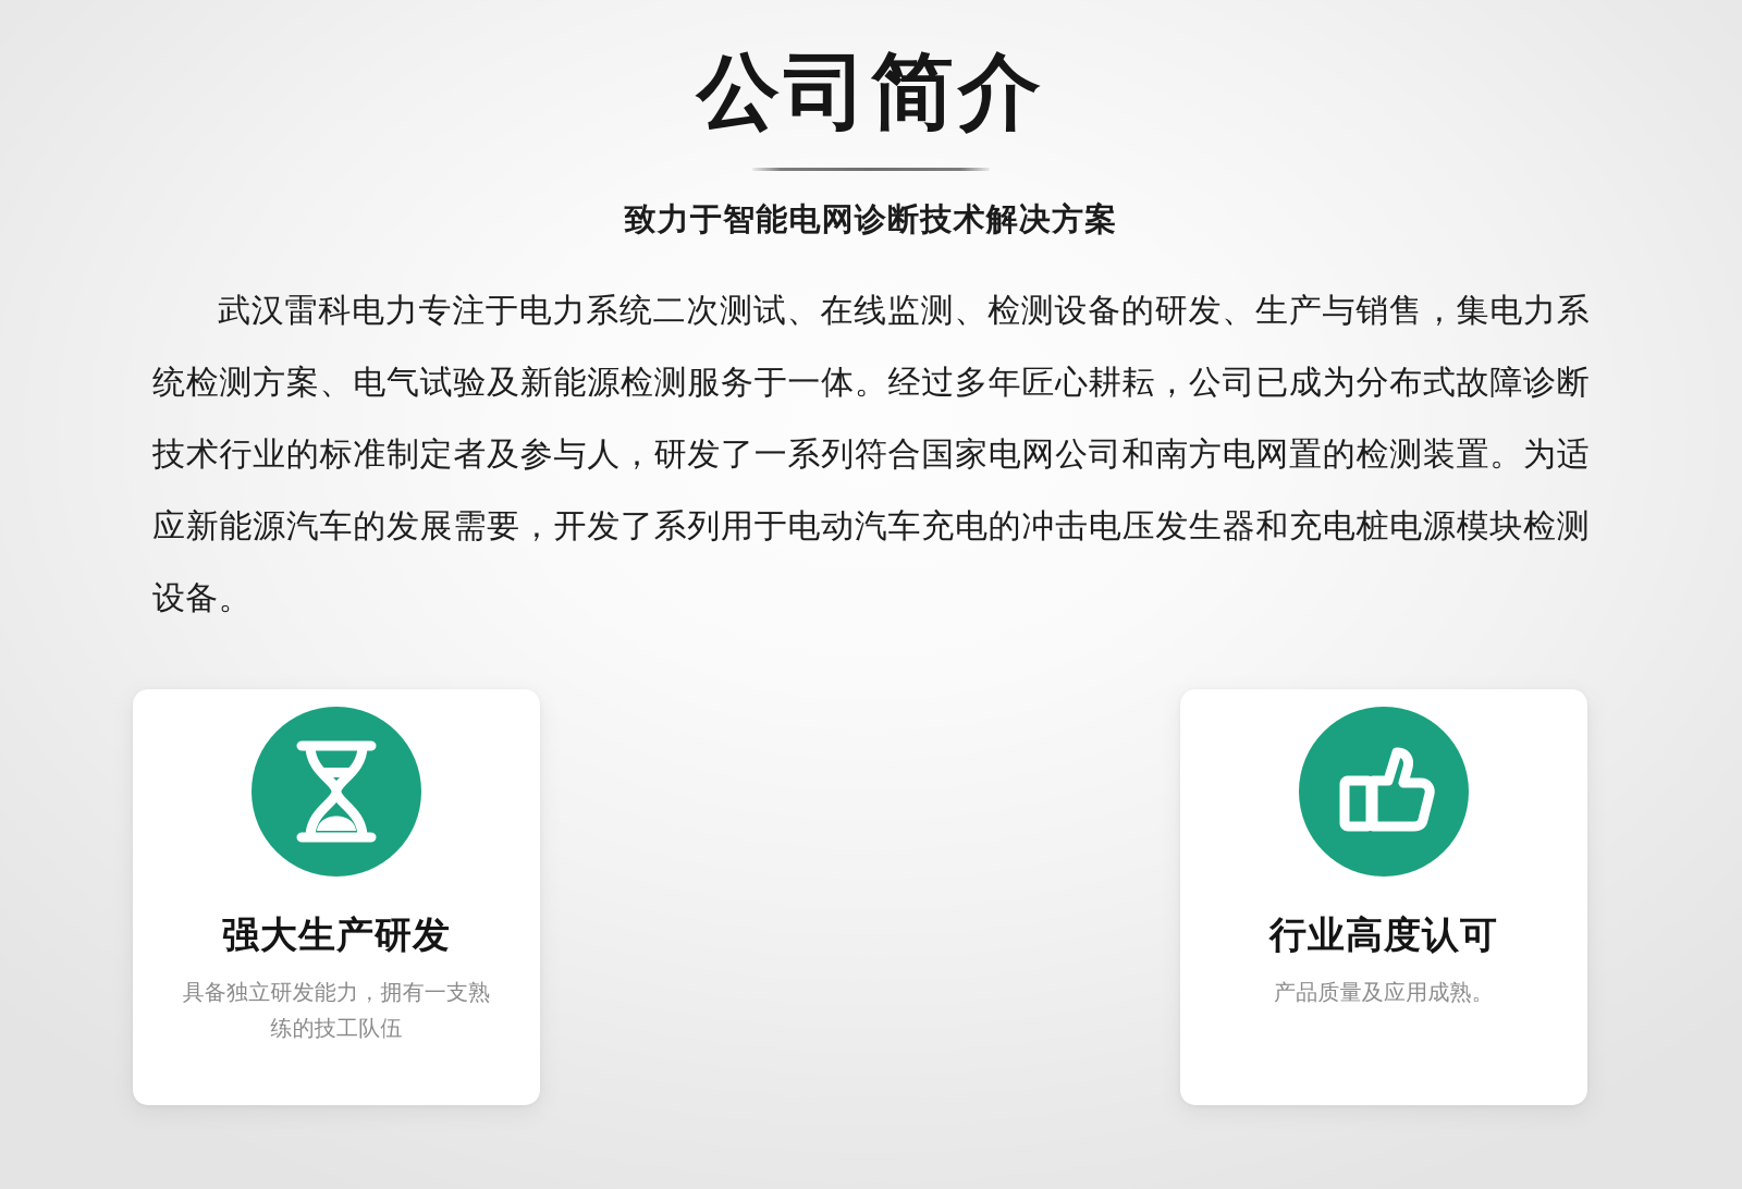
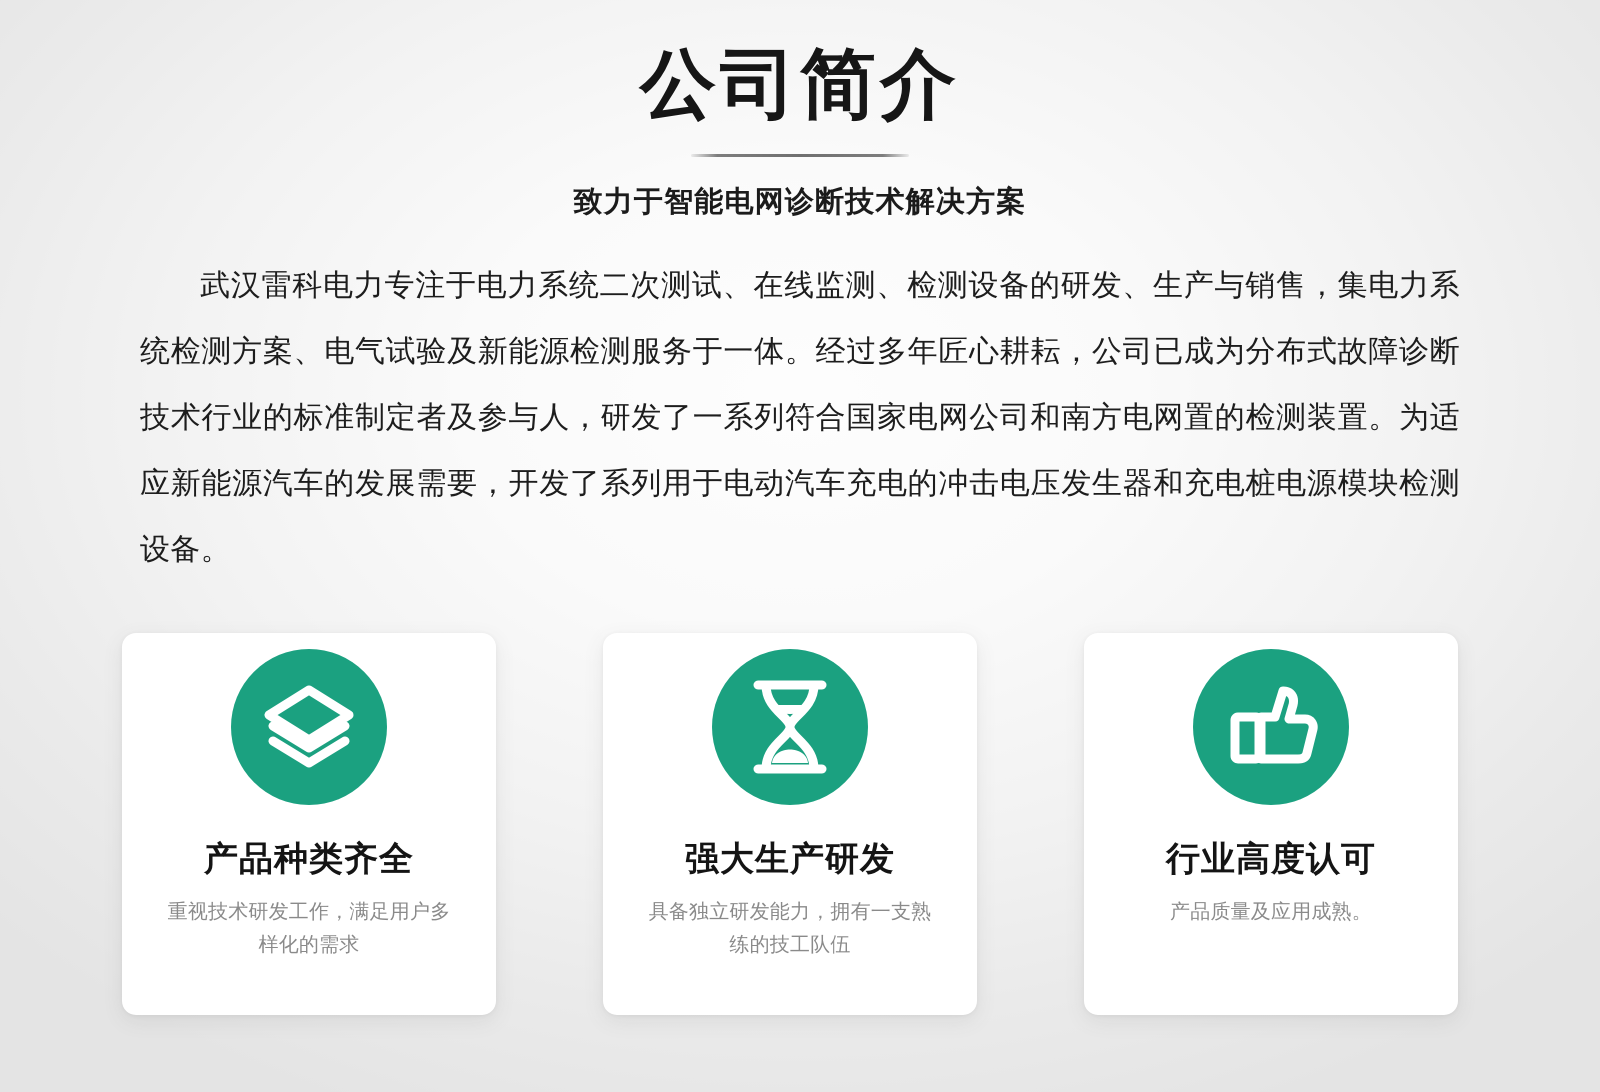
  公司简介
  致力于智能电网诊断技术解决方案
  武汉雷科电力专注于电力系统二次测试、在线监测、检测设备的研发、生产与销售，集电力系统检测方案、电气试验及新能源检测服务于一体。经过多年匠心耕耘，公司已成为分布式故障诊断技术行业的标准制定者及参与人，研发了一系列符合国家电网公司和南方电网置的检测装置。为适应新能源汽车的发展需要，开发了系列用于电动汽车充电的冲击电压发生器和充电桩电源模块检测设备。
+ 产品种类齐全
+ 重视技术研发工作，满足用户多样化的需求
  强大生产研发
  具备独立研发能力，拥有一支熟练的技工队伍
  行业高度认可
  产品质量及应用成熟。
